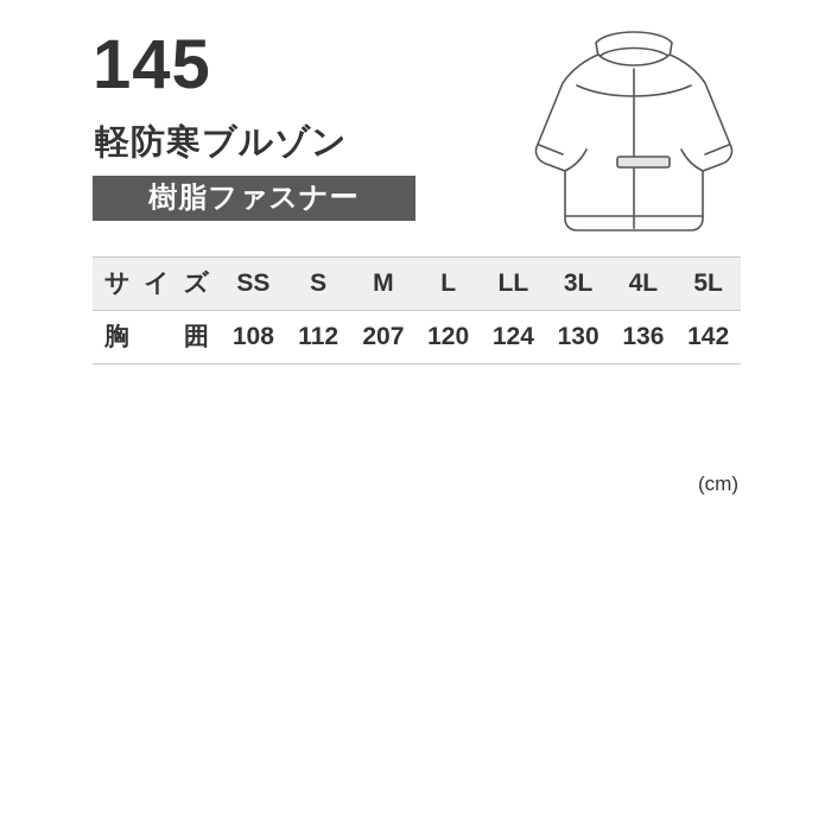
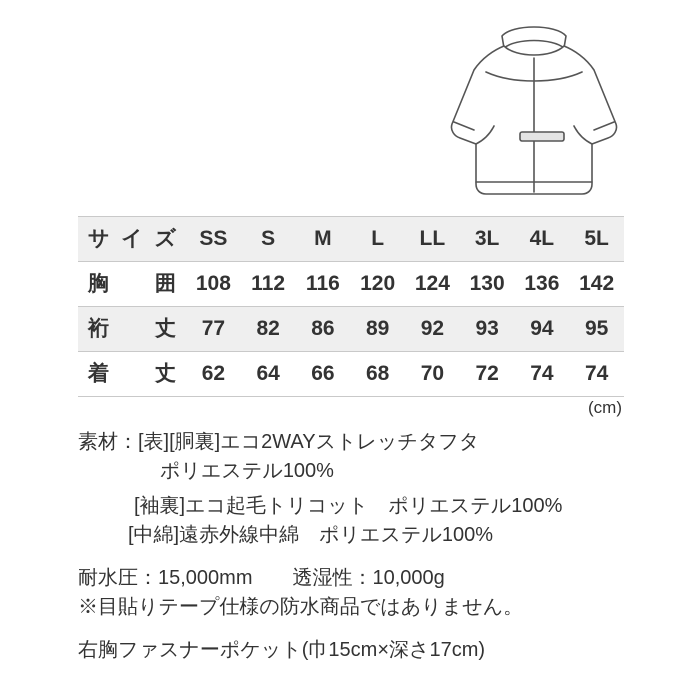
- 145
- 軽防寒ブルゾン
- 樹脂ファスナー
  サイズ	SS	S	M	L	LL	3L	4L	5L
- 胸 囲	108	112	207	120	124	130	136	142
+ 胸 囲	108	112	116	120	124	130	136	142
+ 裄 丈	77	82	86	89	92	93	94	95
+ 着 丈	62	64	66	68	70	72	74	74
  (cm)
+ 素材：[表][胴裏]エコ2WAYストレッチタフタ
+ ポリエステル100%
+ [袖裏]エコ起毛トリコット ポリエステル100%
+ [中綿]遠赤外線中綿 ポリエステル100%
+ 耐水圧：15,000mm 透湿性：10,000g
+ ※目貼りテープ仕様の防水商品ではありません。
+ 右胸ファスナーポケット(巾15cm×深さ17cm)
